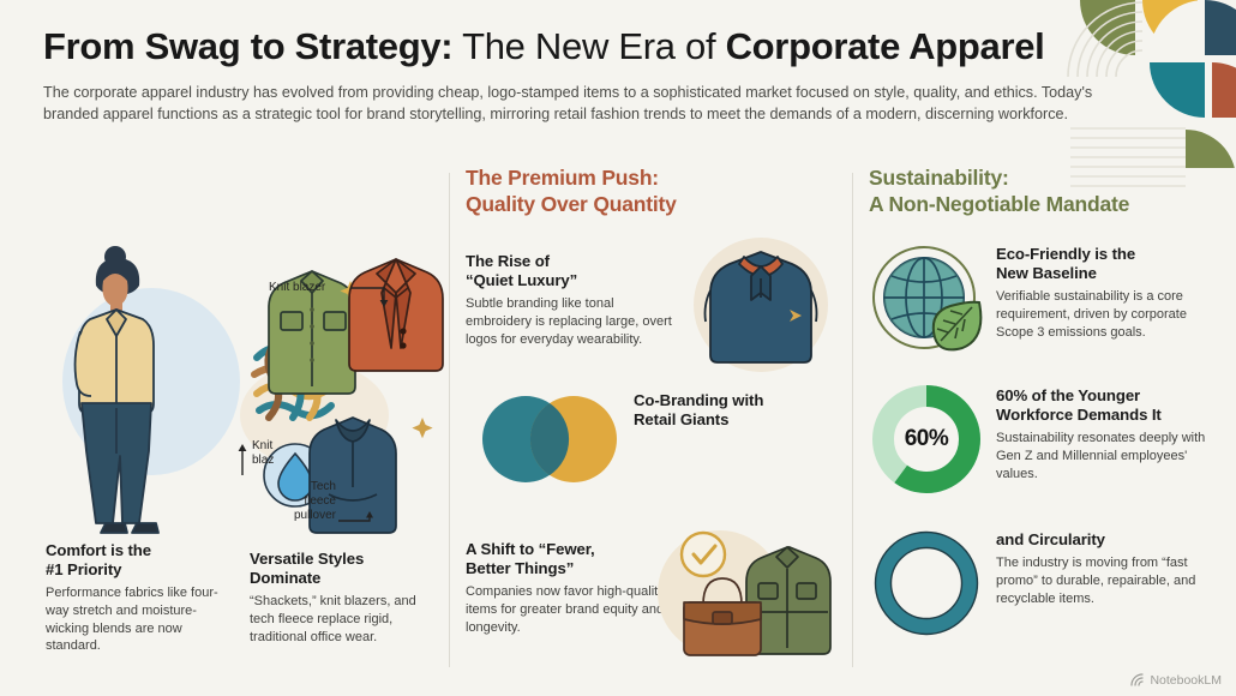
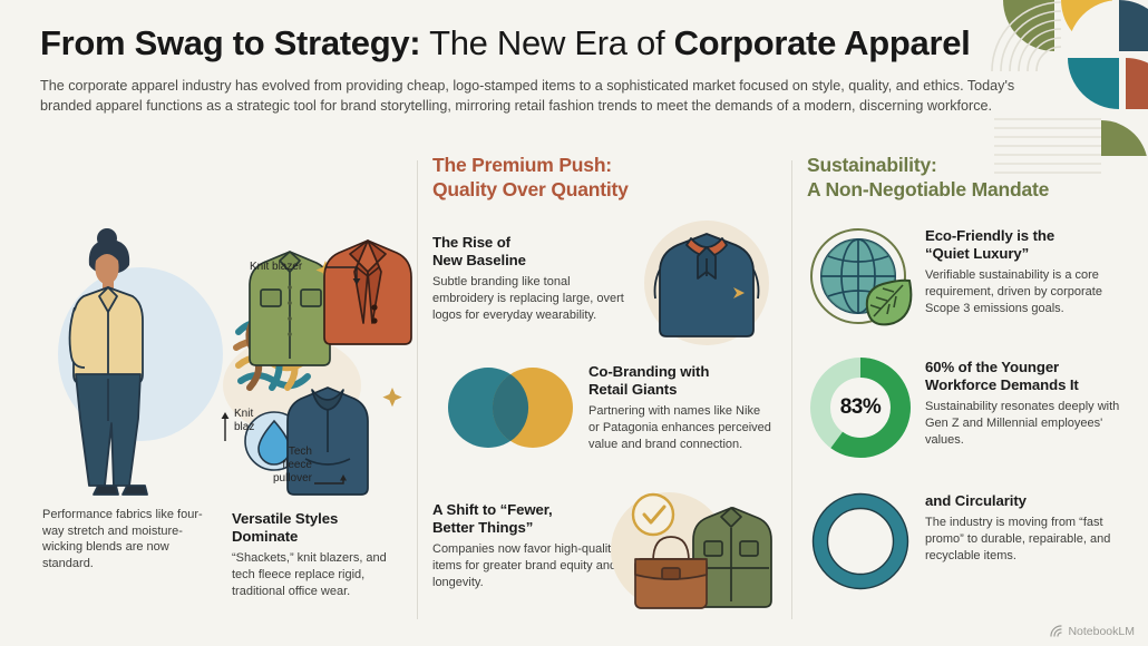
  From Swag to Strategy: The New Era of Corporate Apparel
  The corporate apparel industry has evolved from providing cheap, logo-stamped items to a sophisticated market focused on style, quality, and ethics. Today's branded apparel functions as a strategic tool for brand storytelling, mirroring retail fashion trends to meet the demands of a modern, discerning workforce.
  Knit blazer
  Knit
  blaz
  Tech
  fleece
  pullover
- Comfort is the
- #1 Priority
  Performance fabrics like four-way stretch and moisture-wicking blends are now standard.
  Versatile Styles
  Dominate
  “Shackets,” knit blazers, and tech fleece replace rigid, traditional office wear.
  The Premium Push:
  Quality Over Quantity
  The Rise of
- “Quiet Luxury”
+ New Baseline
  Subtle branding like tonal embroidery is replacing large, overt logos for everyday wearability.
  Co-Branding with
  Retail Giants
+ Partnering with names like Nike or Patagonia enhances perceived value and brand connection.
  A Shift to “Fewer,
  Better Things”
  Companies now favor high-qualit items for greater brand equity an longevity.
  Sustainability:
  A Non-Negotiable Mandate
  Eco-Friendly is the
- New Baseline
+ “Quiet Luxury”
  Verifiable sustainability is a core requirement, driven by corporate Scope 3 emissions goals.
- 60%
+ 83%
  60% of the Younger
  Workforce Demands It
  Sustainability resonates deeply with Gen Z and Millennial employees' values.
  and Circularity
  The industry is moving from “fast promo” to durable, repairable, and recyclable items.
  NotebookLM
